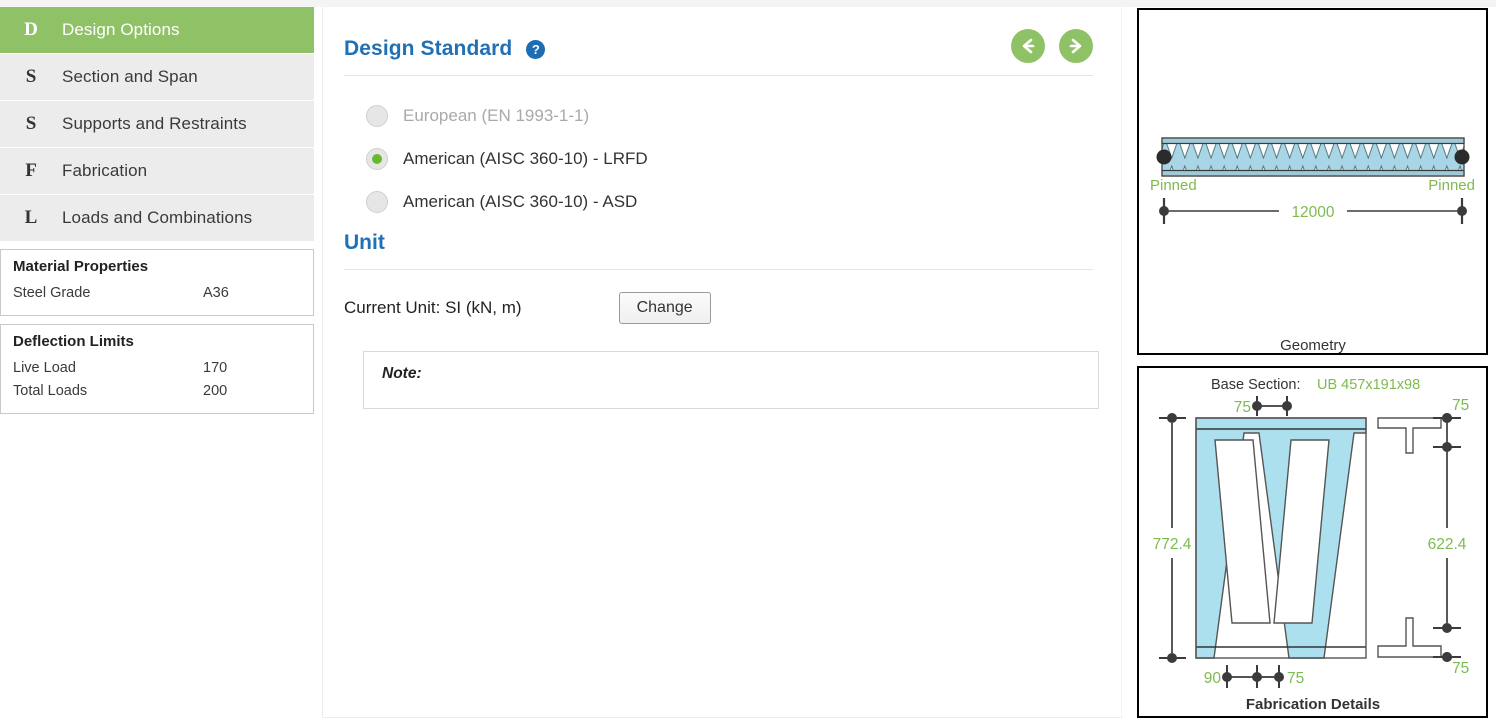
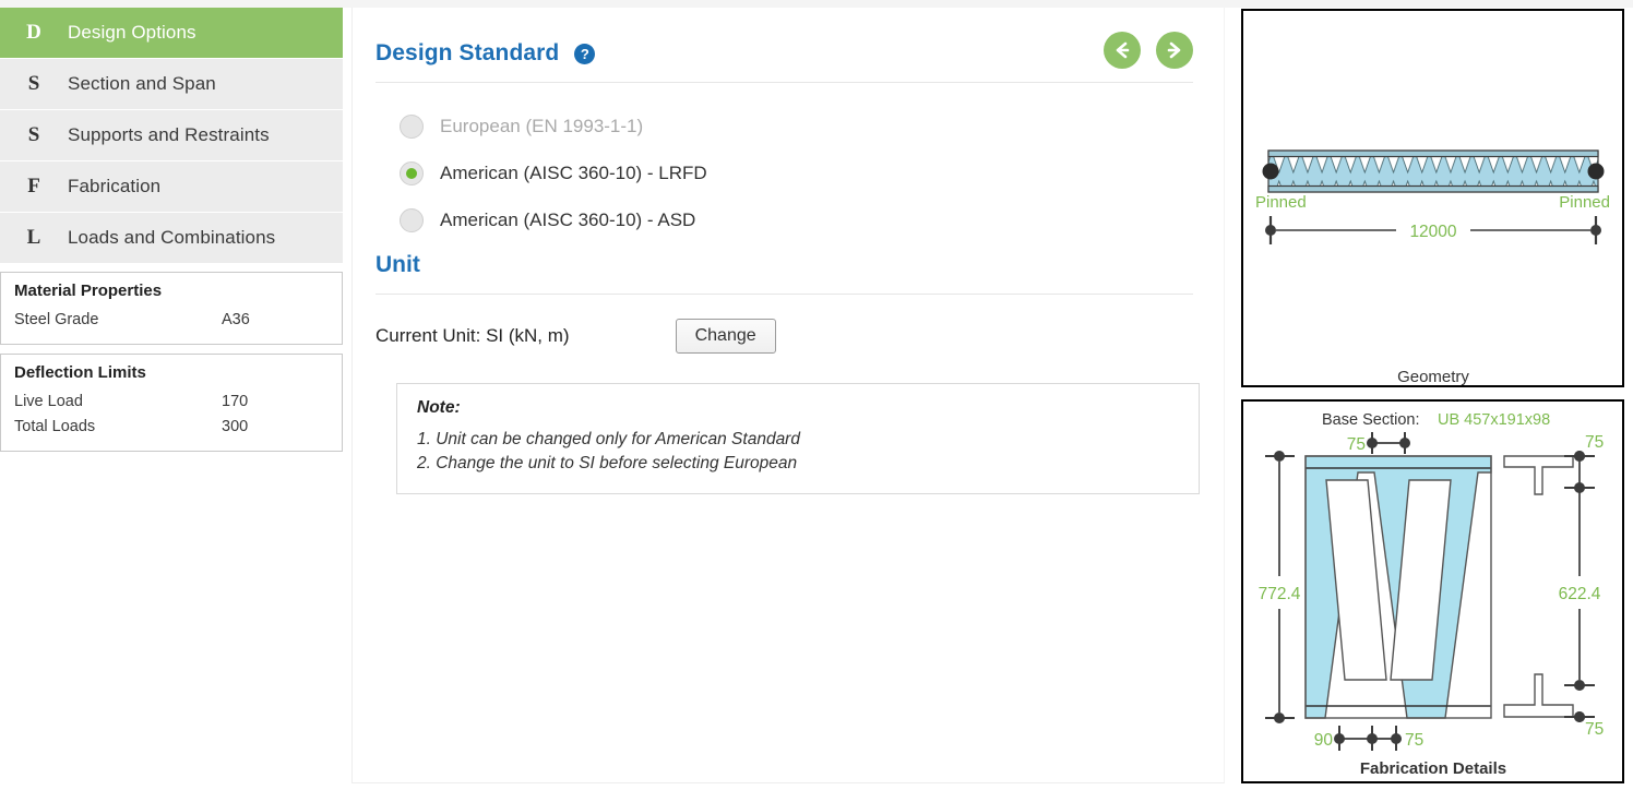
  D
  Design Options
  S
  Section and Span
  S
  Supports and Restraints
  F
  Fabrication
  L
  Loads and Combinations
  Material Properties
  Steel Grade
  A36
  Deflection Limits
  Live Load
  170
  Total Loads
- 200
+ 300
  Design Standard
  ?
  European (EN 1993-1-1)
  American (AISC 360-10) - LRFD
  American (AISC 360-10) - ASD
  Unit
  Current Unit: SI (kN, m)
  Change
  Note:
+ 1. Unit can be changed only for American Standard
+ 2. Change the unit to SI before selecting European
  Pinned
  Pinned
  12000
  Geometry
  Base Section:
  UB 457x191x98
  75
  772.4
  622.4
  75
  75
  90
  75
  Fabrication Details
